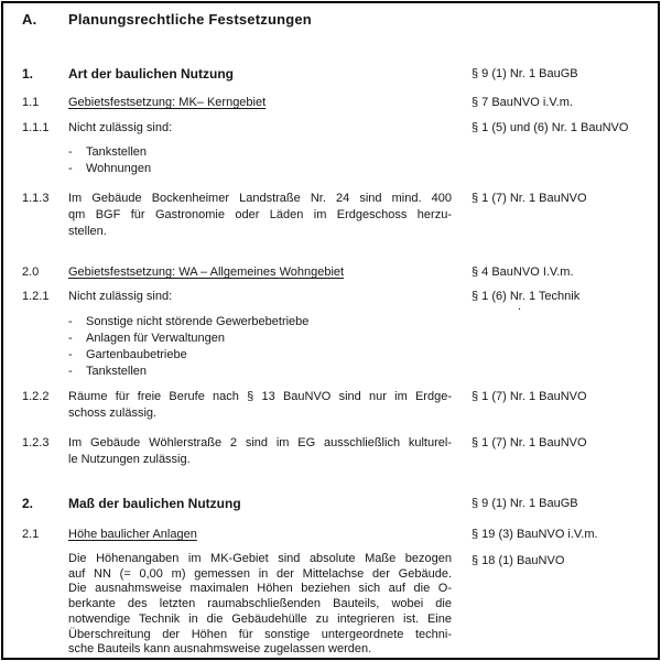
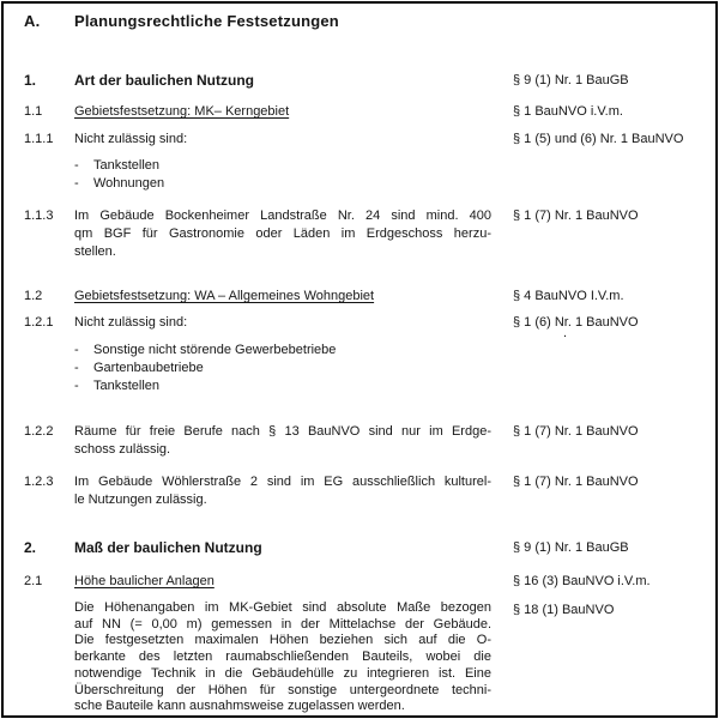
  A.
  Planungsrechtliche Festsetzungen
  1.
  Art der baulichen Nutzung
  § 9 (1) Nr. 1 BauGB
  1.1
  Gebietsfestsetzung: MK– Kerngebiet
- § 7 BauNVO i.V.m.
+ § 1 BauNVO i.V.m.
  1.1.1
  Nicht zulässig sind:
  § 1 (5) und (6) Nr. 1 BauNVO
  - Tankstellen
  - Wohnungen
  1.1.3
  Im Gebäude Bockenheimer Landstraße Nr. 24 sind mind. 400
  qm BGF für Gastronomie oder Läden im Erdgeschoss herzu-
  stellen.
  § 1 (7) Nr. 1 BauNVO
- 2.0
+ 1.2
  Gebietsfestsetzung: WA – Allgemeines Wohngebiet
  § 4 BauNVO I.V.m.
  1.2.1
  Nicht zulässig sind:
- § 1 (6) Nr. 1 Technik
+ § 1 (6) Nr. 1 BauNVO
  .
  - Sonstige nicht störende Gewerbebetriebe
- - Anlagen für Verwaltungen
  - Gartenbaubetriebe
  - Tankstellen
  1.2.2
  Räume für freie Berufe nach § 13 BauNVO sind nur im Erdge-
  schoss zulässig.
  § 1 (7) Nr. 1 BauNVO
  1.2.3
  Im Gebäude Wöhlerstraße 2 sind im EG ausschließlich kulturel-
  le Nutzungen zulässig.
  § 1 (7) Nr. 1 BauNVO
  2.
  Maß der baulichen Nutzung
  § 9 (1) Nr. 1 BauGB
  2.1
  Höhe baulicher Anlagen
- § 19 (3) BauNVO i.V.m.
+ § 16 (3) BauNVO i.V.m.
  § 18 (1) BauNVO
  Die Höhenangaben im MK-Gebiet sind absolute Maße bezogen
  auf NN (= 0,00 m) gemessen in der Mittelachse der Gebäude.
- Die ausnahmsweise maximalen Höhen beziehen sich auf die O-
+ Die festgesetzten maximalen Höhen beziehen sich auf die O-
  berkante des letzten raumabschließenden Bauteils, wobei die
  notwendige Technik in die Gebäudehülle zu integrieren ist. Eine
  Überschreitung der Höhen für sonstige untergeordnete techni-
- sche Bauteils kann ausnahmsweise zugelassen werden.
+ sche Bauteile kann ausnahmsweise zugelassen werden.
